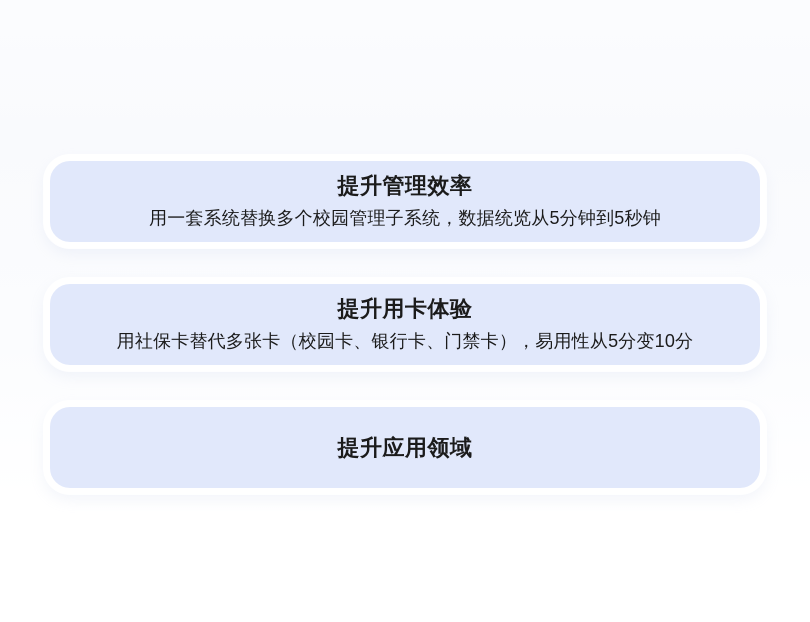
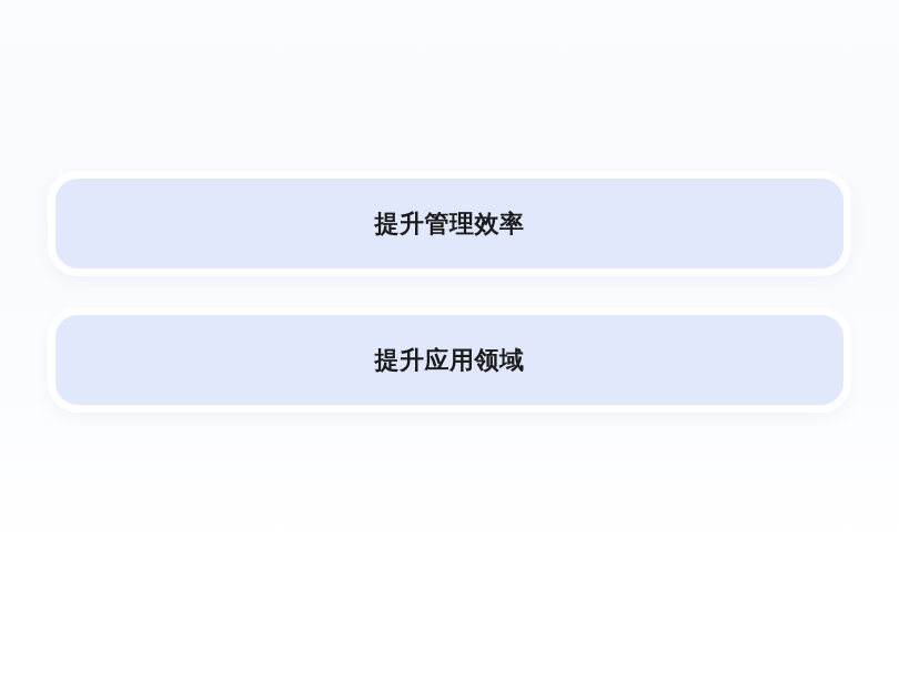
  提升管理效率
- 用一套系统替换多个校园管理子系统，数据统览从5分钟到5秒钟
- 提升用卡体验
- 用社保卡替代多张卡（校园卡、银行卡、门禁卡），易用性从5分变10分
  提升应用领域
